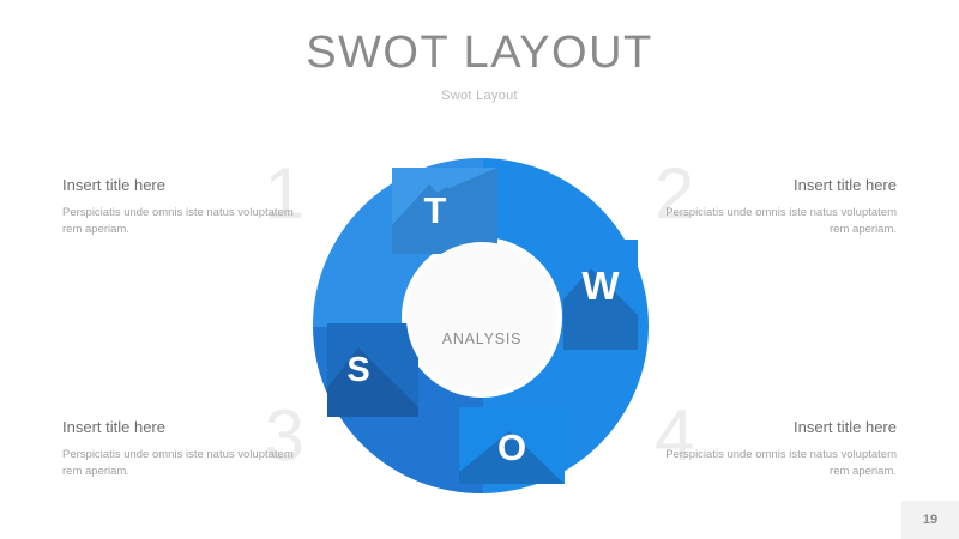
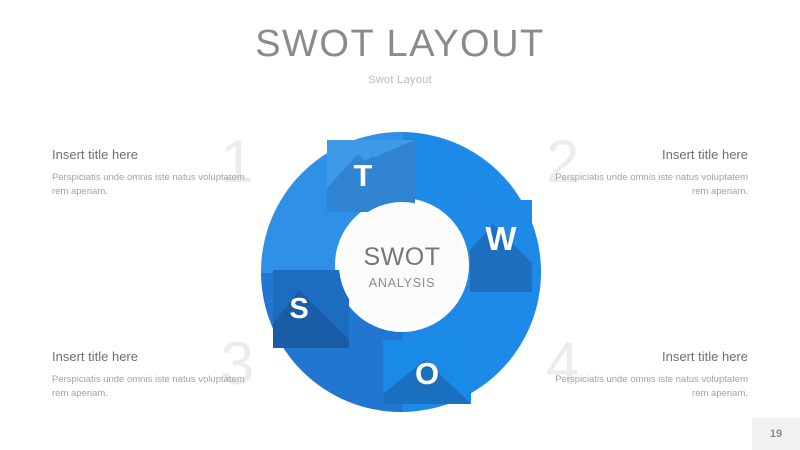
  SWOT LAYOUT
  Swot Layout
  1
  Insert title here
  Perspiciatis unde omnis iste natus voluptatem rem aperiam.
  2
  Insert title here
  Perspiciatis unde omnis iste natus voluptatem rem aperiam.
  3
  Insert title here
  Perspiciatis unde omnis iste natus voluptatem rem aperiam.
  4
  Insert title here
  Perspiciatis unde omnis iste natus voluptatem rem aperiam.
  T
  W
  S
  O
+ SWOT
  ANALYSIS
  19
